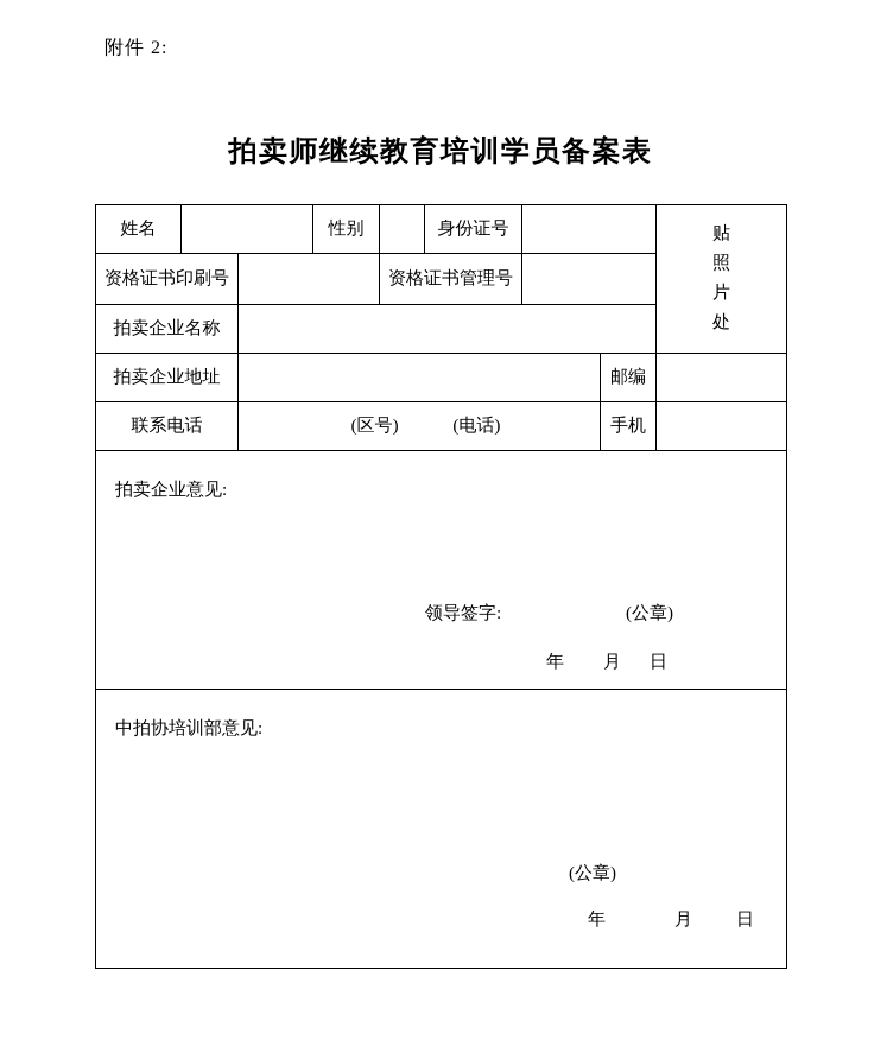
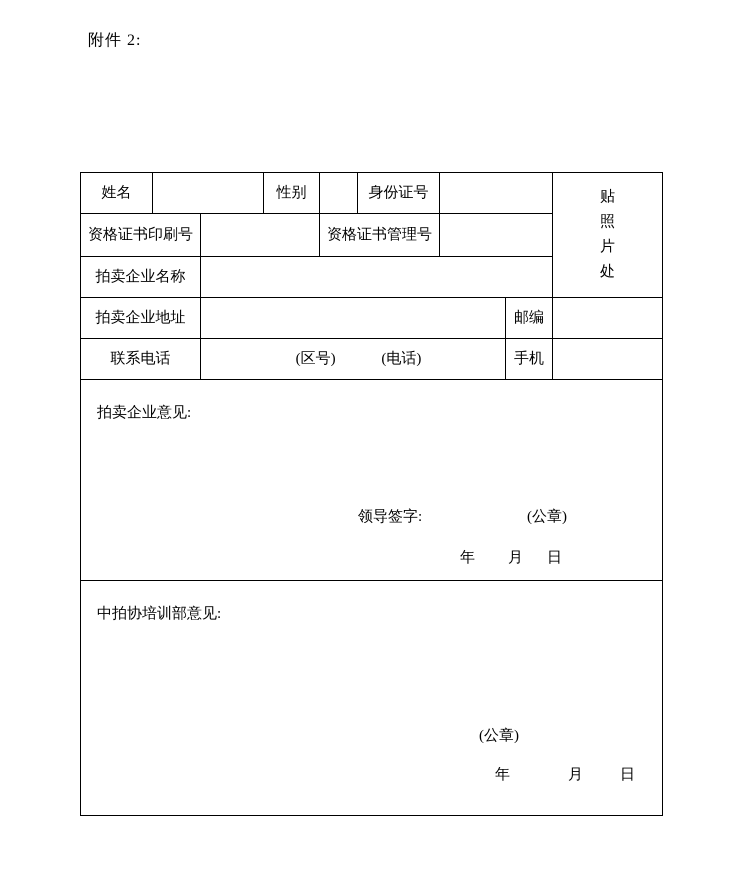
  附件 2:
- 拍卖师继续教育培训学员备案表
  姓名		性别		身份证号		贴照片处
  资格证书印刷号		资格证书管理号
  拍卖企业名称
  拍卖企业地址		邮编
  联系电话	(区号) (电话)	手机
  拍卖企业意见: 领导签字: (公章) 年 月 日
  中拍协培训部意见: (公章) 年 月 日
